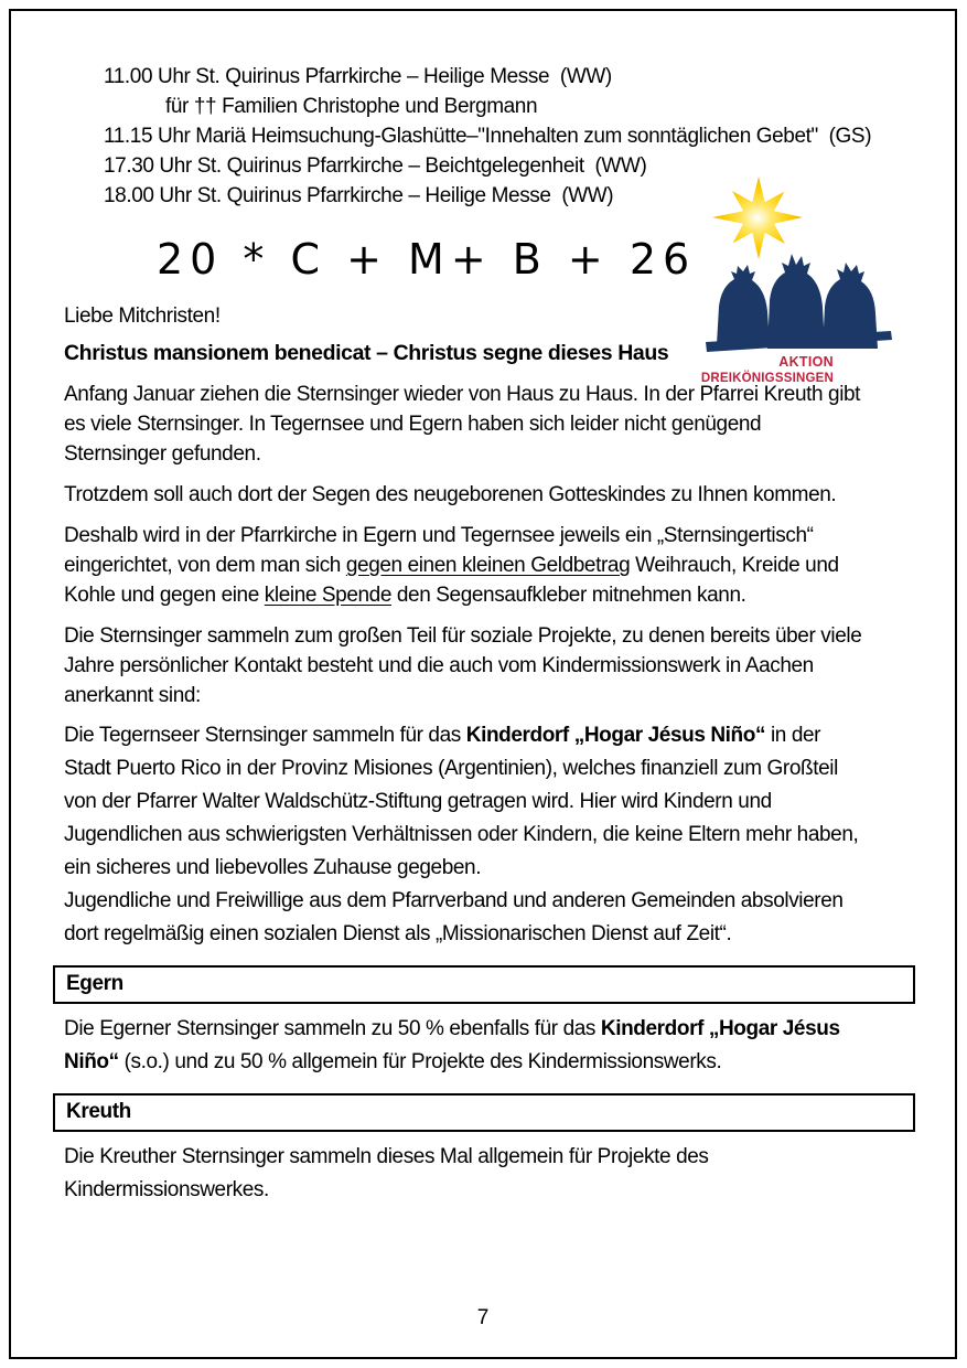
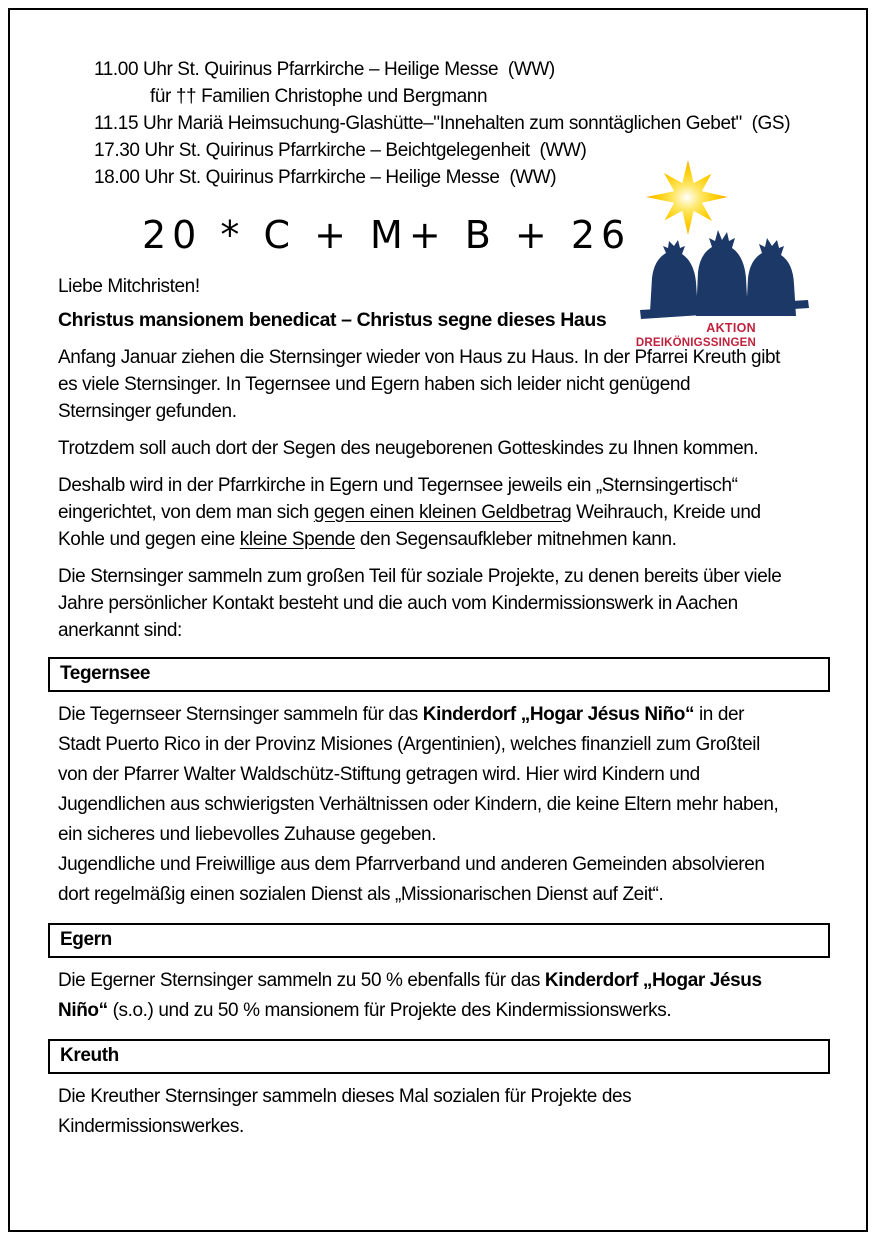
  11.00 Uhr St. Quirinus Pfarrkirche – Heilige Messe (WW)
  für †† Familien Christophe und Bergmann
  11.15 Uhr Mariä Heimsuchung-Glashütte–"Innehalten zum sonntäglichen Gebet" (GS)
  17.30 Uhr St. Quirinus Pfarrkirche – Beichtgelegenheit (WW)
  18.00 Uhr St. Quirinus Pfarrkirche – Heilige Messe (WW)
  20 * C + M+ B + 26
  AKTION
  DREIKÖNIGSSINGEN
  Liebe Mitchristen!
  Christus mansionem benedicat – Christus segne dieses Haus
  Anfang Januar ziehen die Sternsinger wieder von Haus zu Haus. In der Pfarrei Kreuth gibt
  es viele Sternsinger. In Tegernsee und Egern haben sich leider nicht genügend
  Sternsinger gefunden.
  Trotzdem soll auch dort der Segen des neugeborenen Gotteskindes zu Ihnen kommen.
  Deshalb wird in der Pfarrkirche in Egern und Tegernsee jeweils ein „Sternsingertisch“
  eingerichtet, von dem man sich gegen einen kleinen Geldbetrag Weihrauch, Kreide und
  Kohle und gegen eine kleine Spende den Segensaufkleber mitnehmen kann.
  Die Sternsinger sammeln zum großen Teil für soziale Projekte, zu denen bereits über viele
  Jahre persönlicher Kontakt besteht und die auch vom Kindermissionswerk in Aachen
  anerkannt sind:
+ Tegernsee
  Die Tegernseer Sternsinger sammeln für das Kinderdorf „Hogar Jésus Niño“ in der
  Stadt Puerto Rico in der Provinz Misiones (Argentinien), welches finanziell zum Großteil
  von der Pfarrer Walter Waldschütz-Stiftung getragen wird. Hier wird Kindern und
  Jugendlichen aus schwierigsten Verhältnissen oder Kindern, die keine Eltern mehr haben,
  ein sicheres und liebevolles Zuhause gegeben.
  Jugendliche und Freiwillige aus dem Pfarrverband und anderen Gemeinden absolvieren
  dort regelmäßig einen sozialen Dienst als „Missionarischen Dienst auf Zeit“.
  Egern
  Die Egerner Sternsinger sammeln zu 50 % ebenfalls für das Kinderdorf „Hogar Jésus
- Niño“ (s.o.) und zu 50 % allgemein für Projekte des Kindermissionswerks.
+ Niño“ (s.o.) und zu 50 % mansionem für Projekte des Kindermissionswerks.
  Kreuth
- Die Kreuther Sternsinger sammeln dieses Mal allgemein für Projekte des
+ Die Kreuther Sternsinger sammeln dieses Mal sozialen für Projekte des
  Kindermissionswerkes.
- 7
